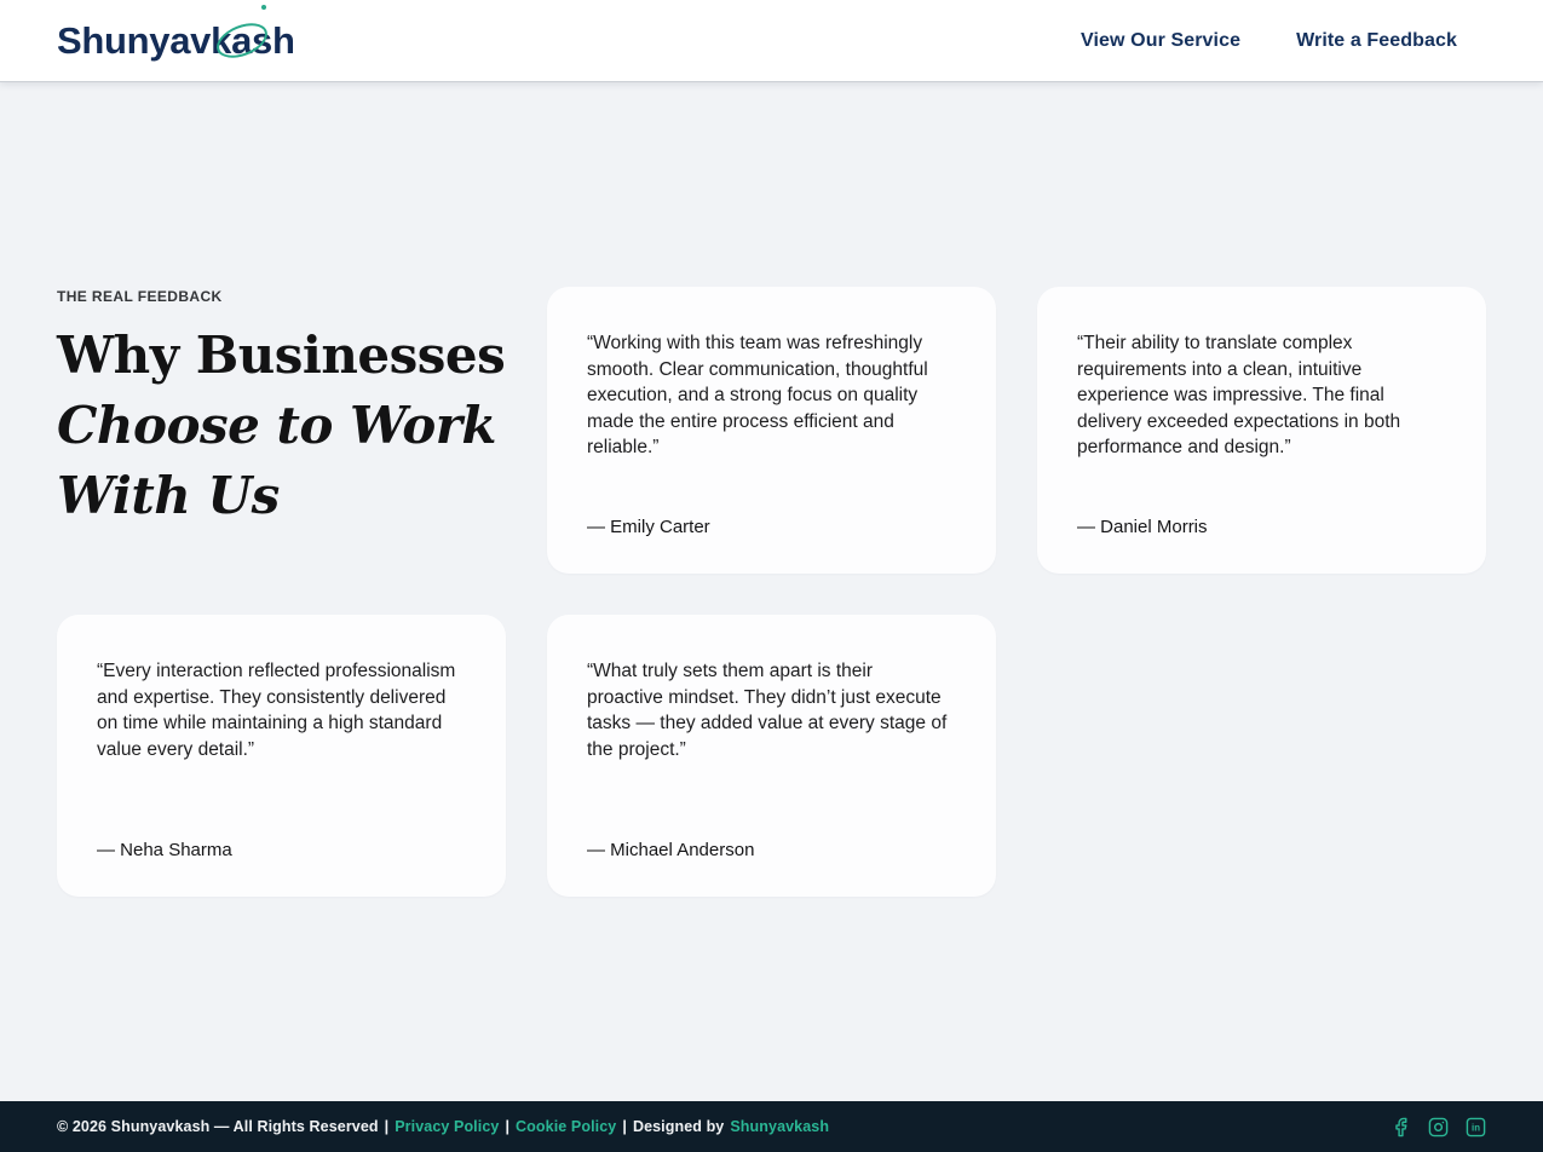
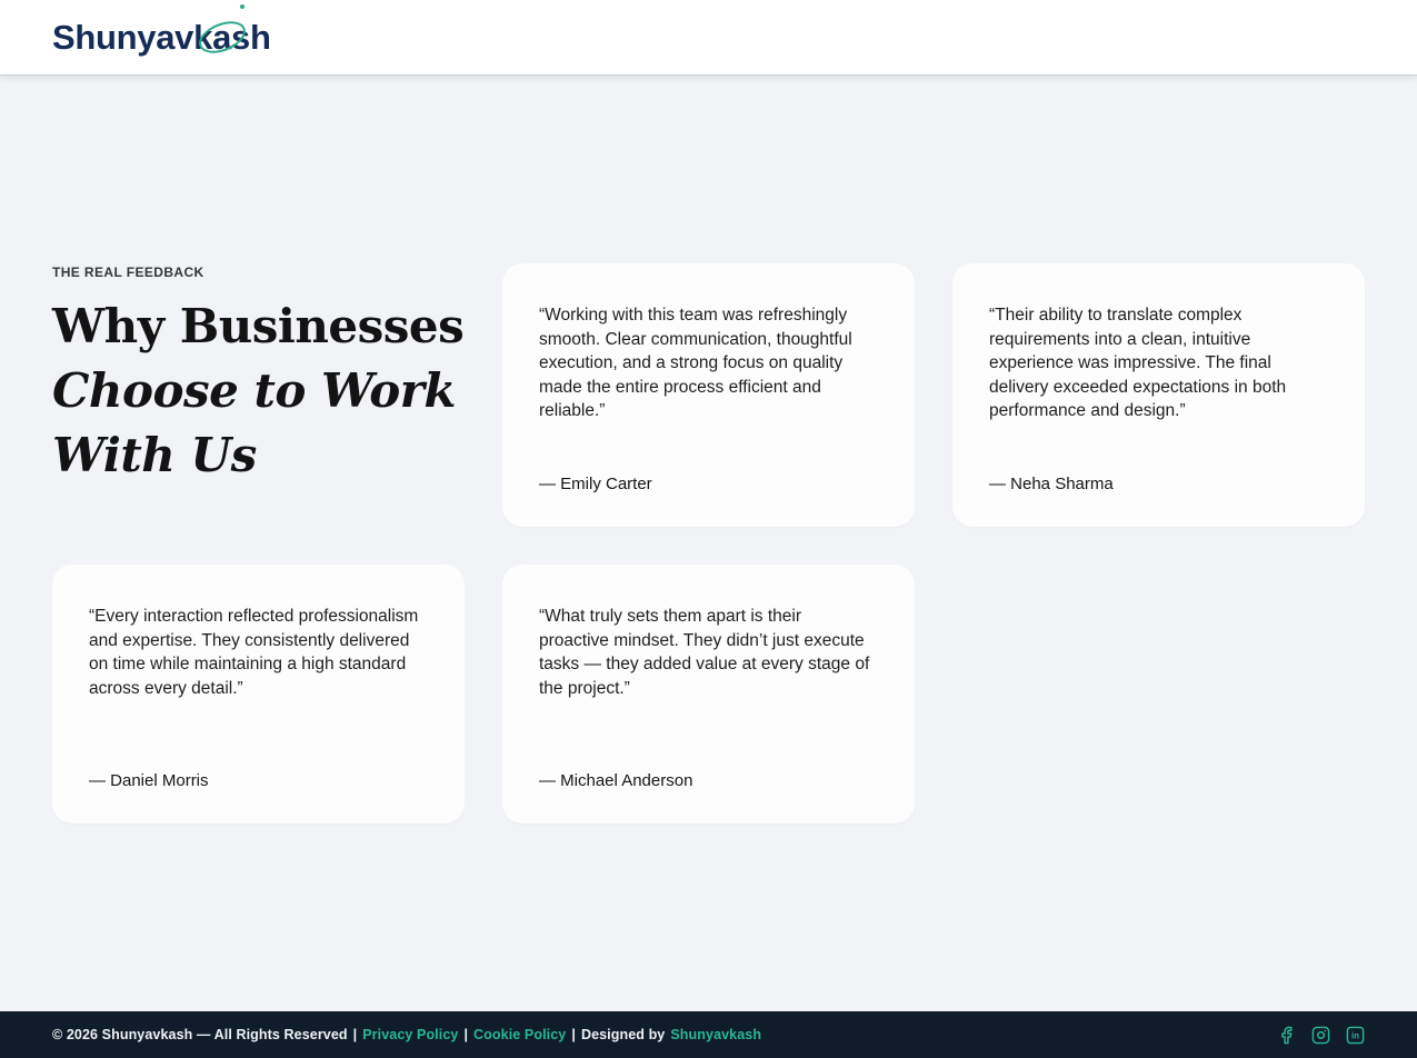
  Shunyav
  a
- View Our Service
- Write a Feedback
  THE REAL FEEDBACK
  Why Businesses
  Choose to Work
  With Us
  “Working with this team was refreshingly smooth. Clear communication, thoughtful execution, and a strong focus on quality made the entire process efficient and reliable.”
  — Emily Carter
  “Their ability to translate complex requirements into a clean, intuitive experience was impressive. The final delivery exceeded expectations in both performance and design.”
- — Daniel Morris
+ — Neha Sharma
- “Every interaction reflected professionalism and expertise. They consistently delivered on time while maintaining a high standard value every detail.”
+ “Every interaction reflected professionalism and expertise. They consistently delivered on time while maintaining a high standard across every detail.”
- — Neha Sharma
+ — Daniel Morris
  “What truly sets them apart is their proactive mindset. They didn’t just execute tasks — they added value at every stage of the project.”
  — Michael Anderson
  © 2026 Shunyavkash — All Rights Reserved
  |
  Privacy Policy
  |
  Cookie Policy
  |
  Designed by
  Shunyavkash
  in
